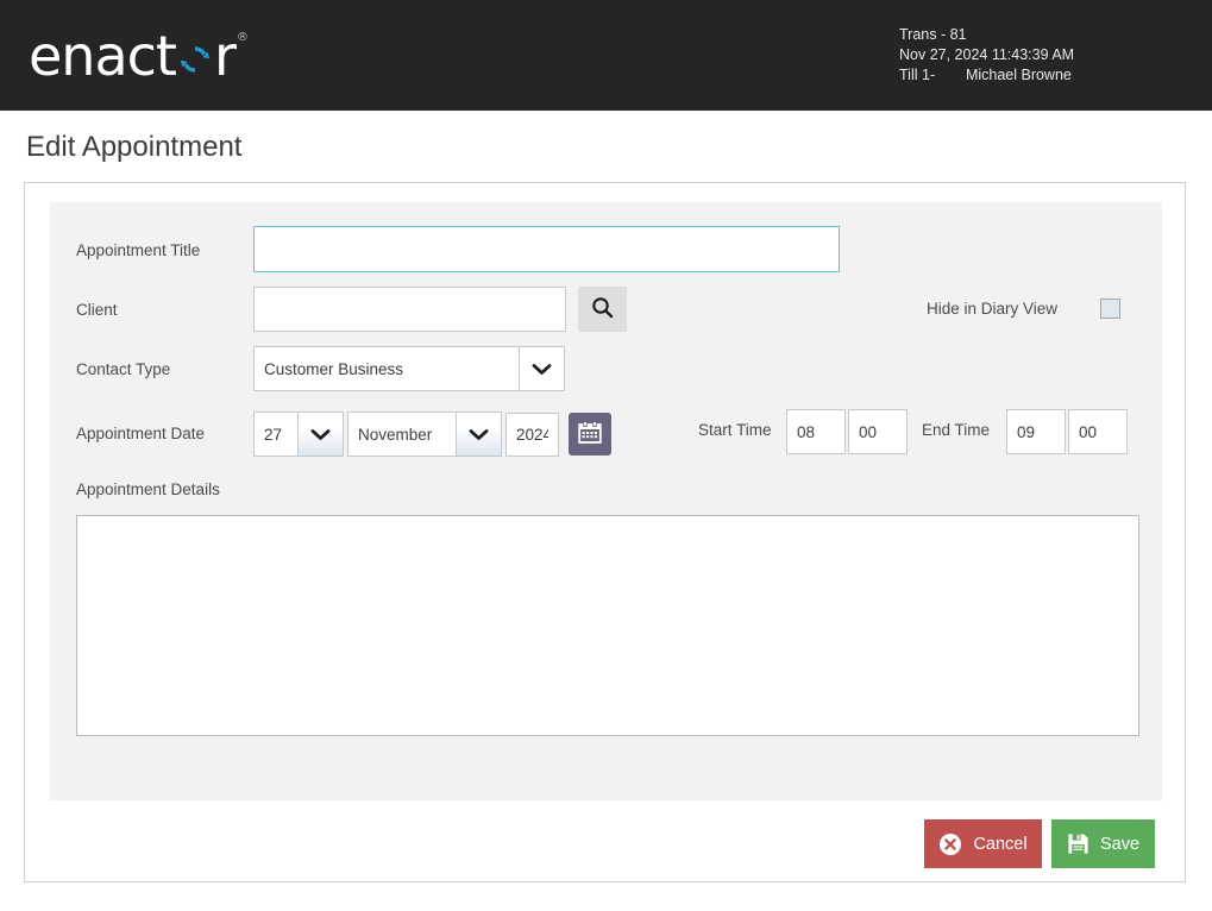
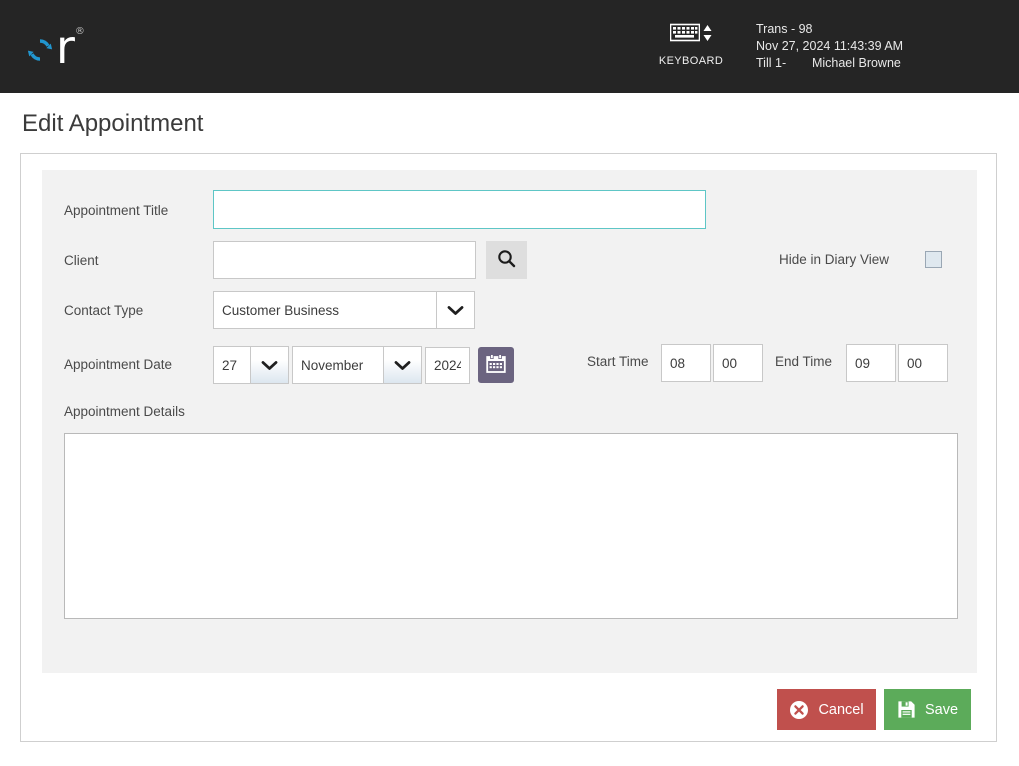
- enact
  r
  ®
+ KEYBOARD
- Trans - 81
+ Trans - 98
  Nov 27, 2024 11:43:39 AM
  Till 1- Michael Browne
  Edit Appointment
  Appointment Title
  Client
  Hide in Diary View
  Contact Type
  Customer Business
  Appointment Date
  27
  November
  2024
  Start Time
  08
  00
  End Time
  09
  00
  Appointment Details
  Cancel
  Save
